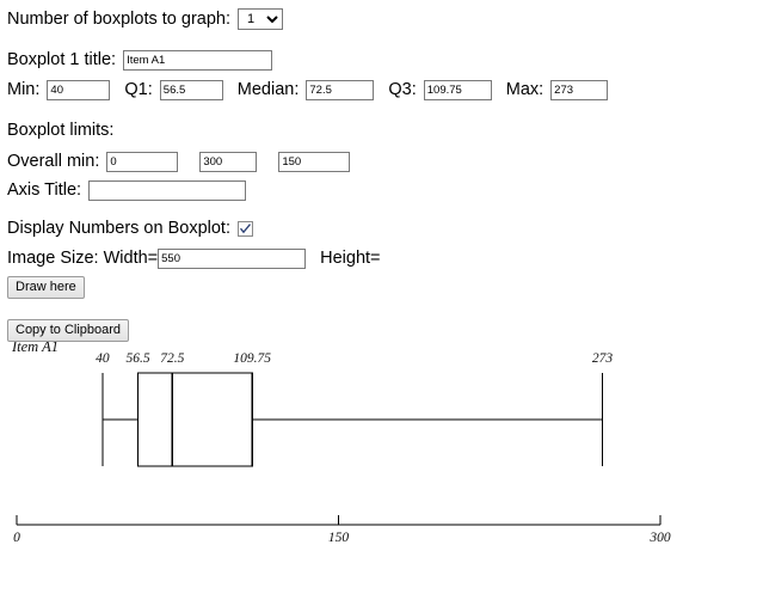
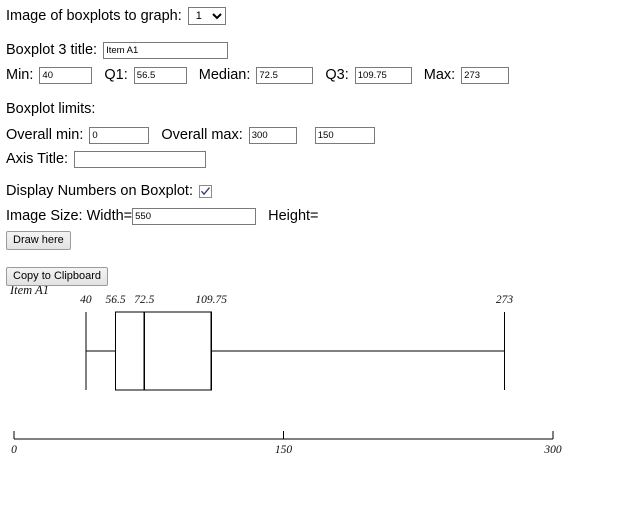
- Number of boxplots to graph:
+ Image of boxplots to graph:
  1
- Boxplot 1 title:
+ Boxplot 3 title:
  Item A1
  Min:
  40
  Q1:
  56.5
  Median:
  72.5
  Q3:
  109.75
  Max:
  273
  Boxplot limits:
  Overall min:
  0
+ Overall max:
  300
  150
  Axis Title:
  Display Numbers on Boxplot:
  Image Size: Width=
  550
  Height=
  Draw here
  Copy to Clipboard
  Item A1
  40
  56.5
  72.5
  109.75
  273
  0
  150
  300
